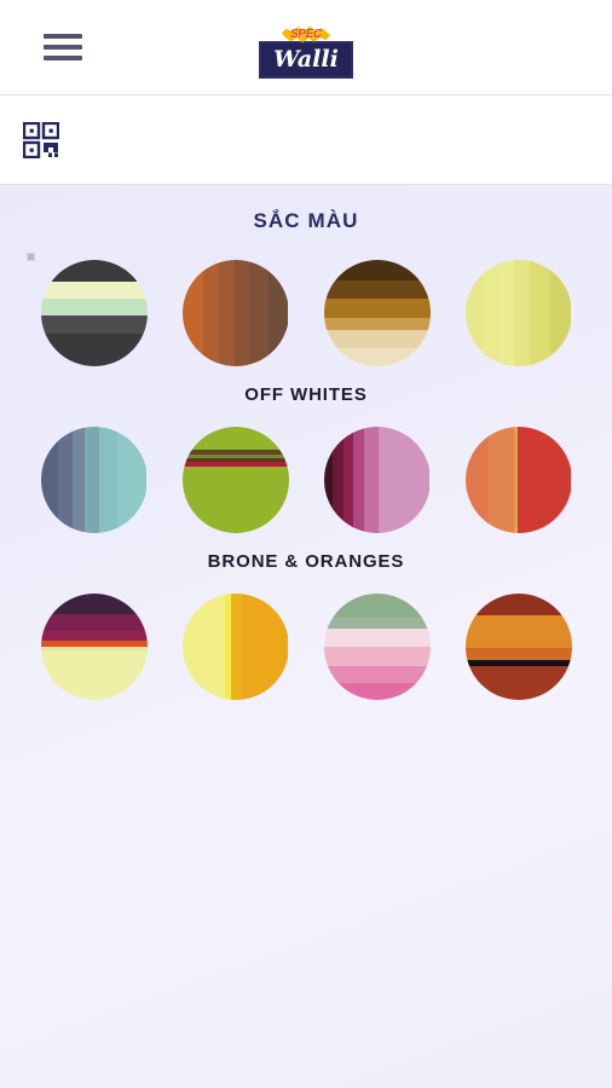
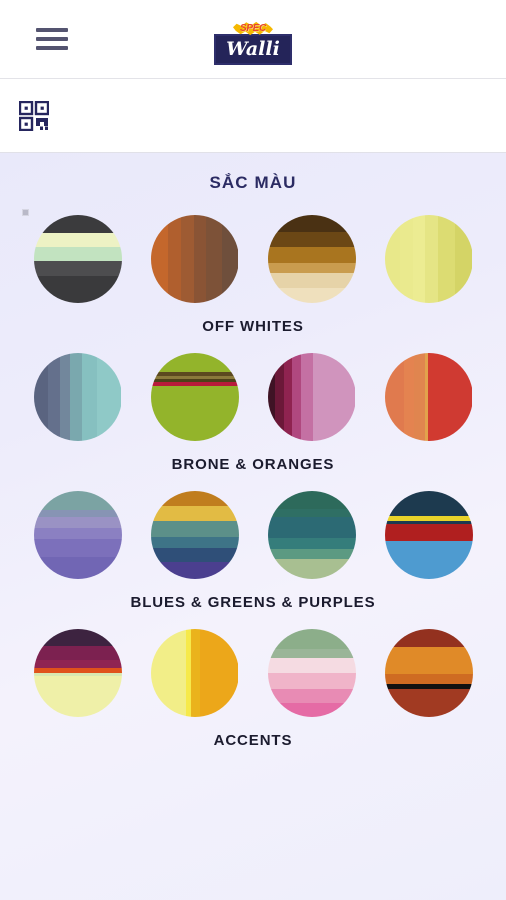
  SPEC
  Walli
  SẮC MÀU
  OFF WHITES
  BRONE & ORANGES
+ BLUES & GREENS & PURPLES
+ ACCENTS
